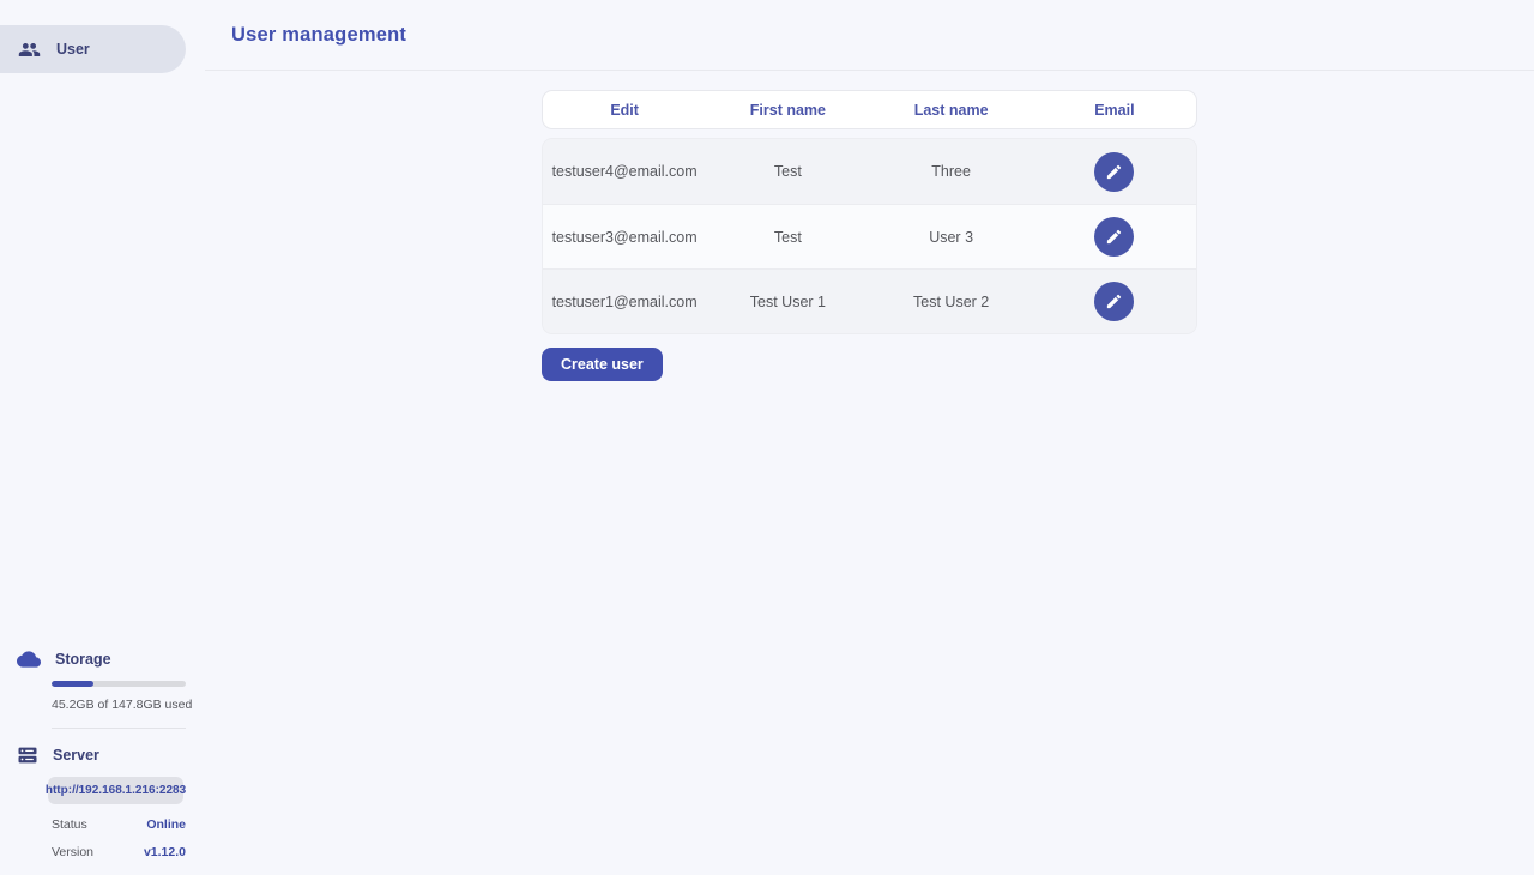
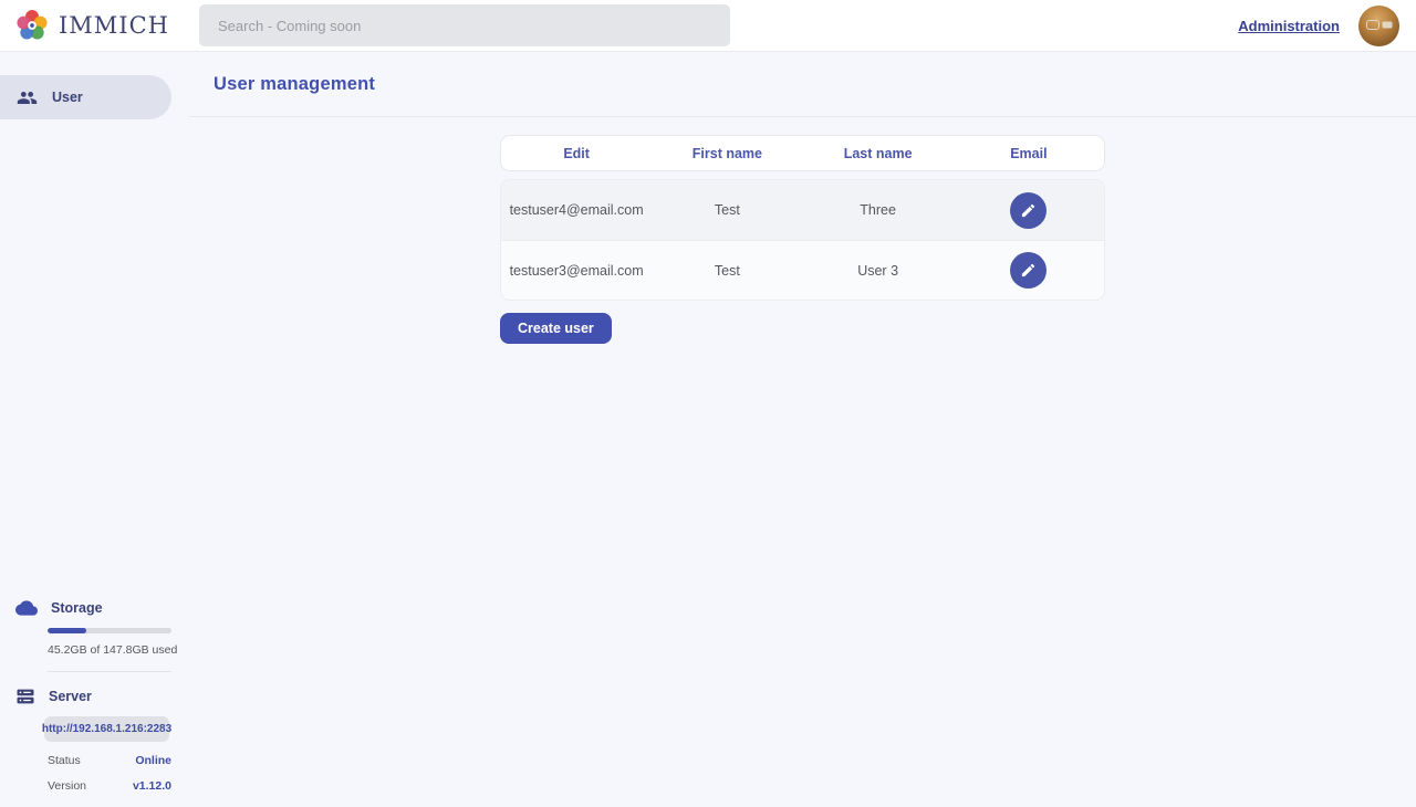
+ IMMICH
+ Search - Coming soon
+ Administration
  User
  Storage
  45.2GB of 147.8GB used
  Server
  http://192.168.1.216:2283
  Status
  Online
  Version
  v1.12.0
  User management
  Edit
  First name
  Last name
  Email
  testuser4@email.com
  Test
  Three
  testuser3@email.com
  Test
  User 3
- testuser1@email.com
- Test User 1
- Test User 2
  Create user
